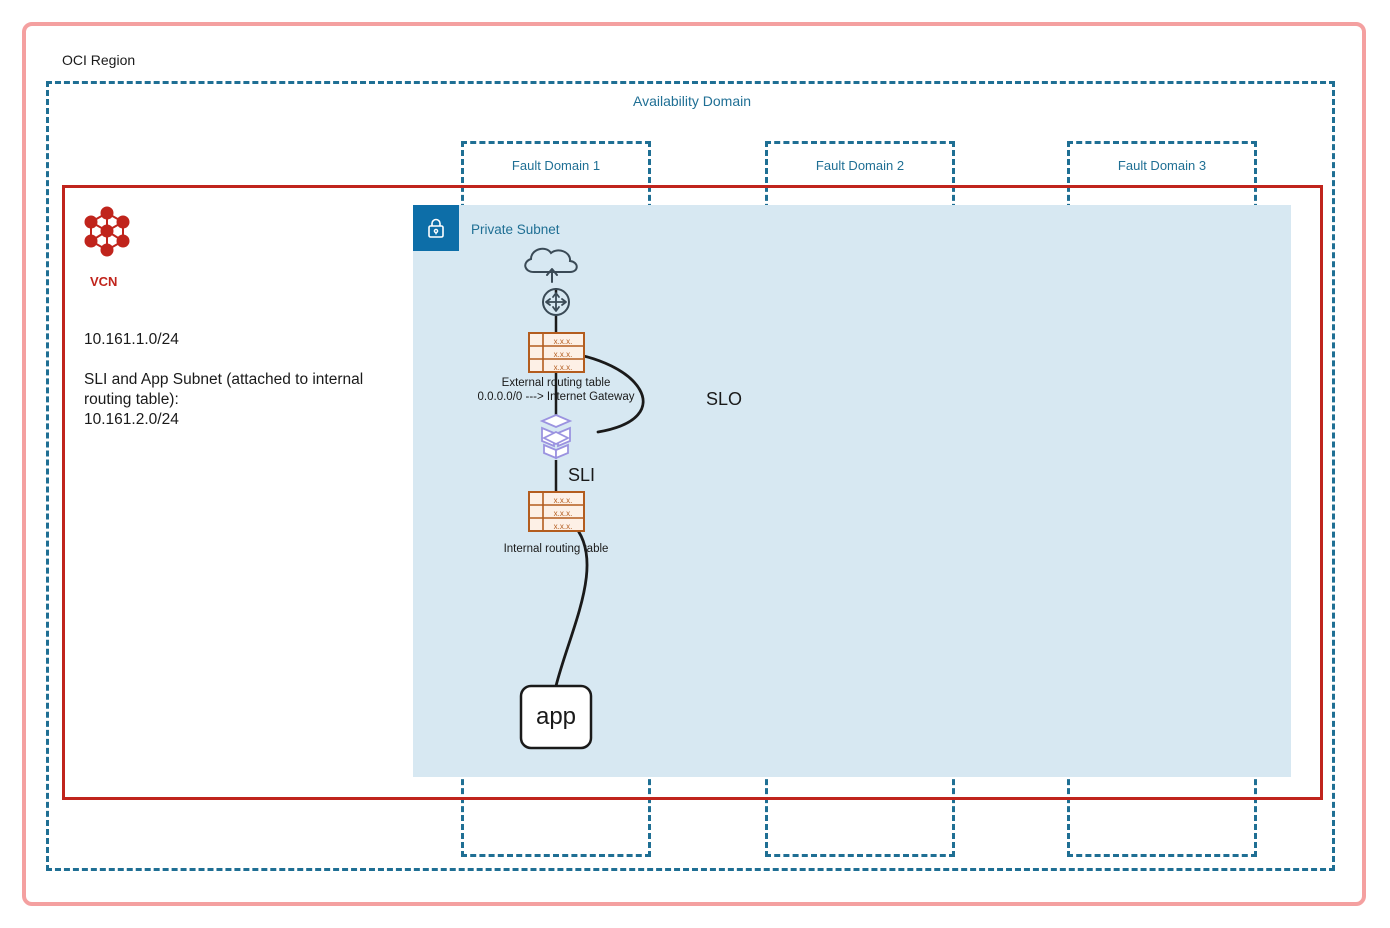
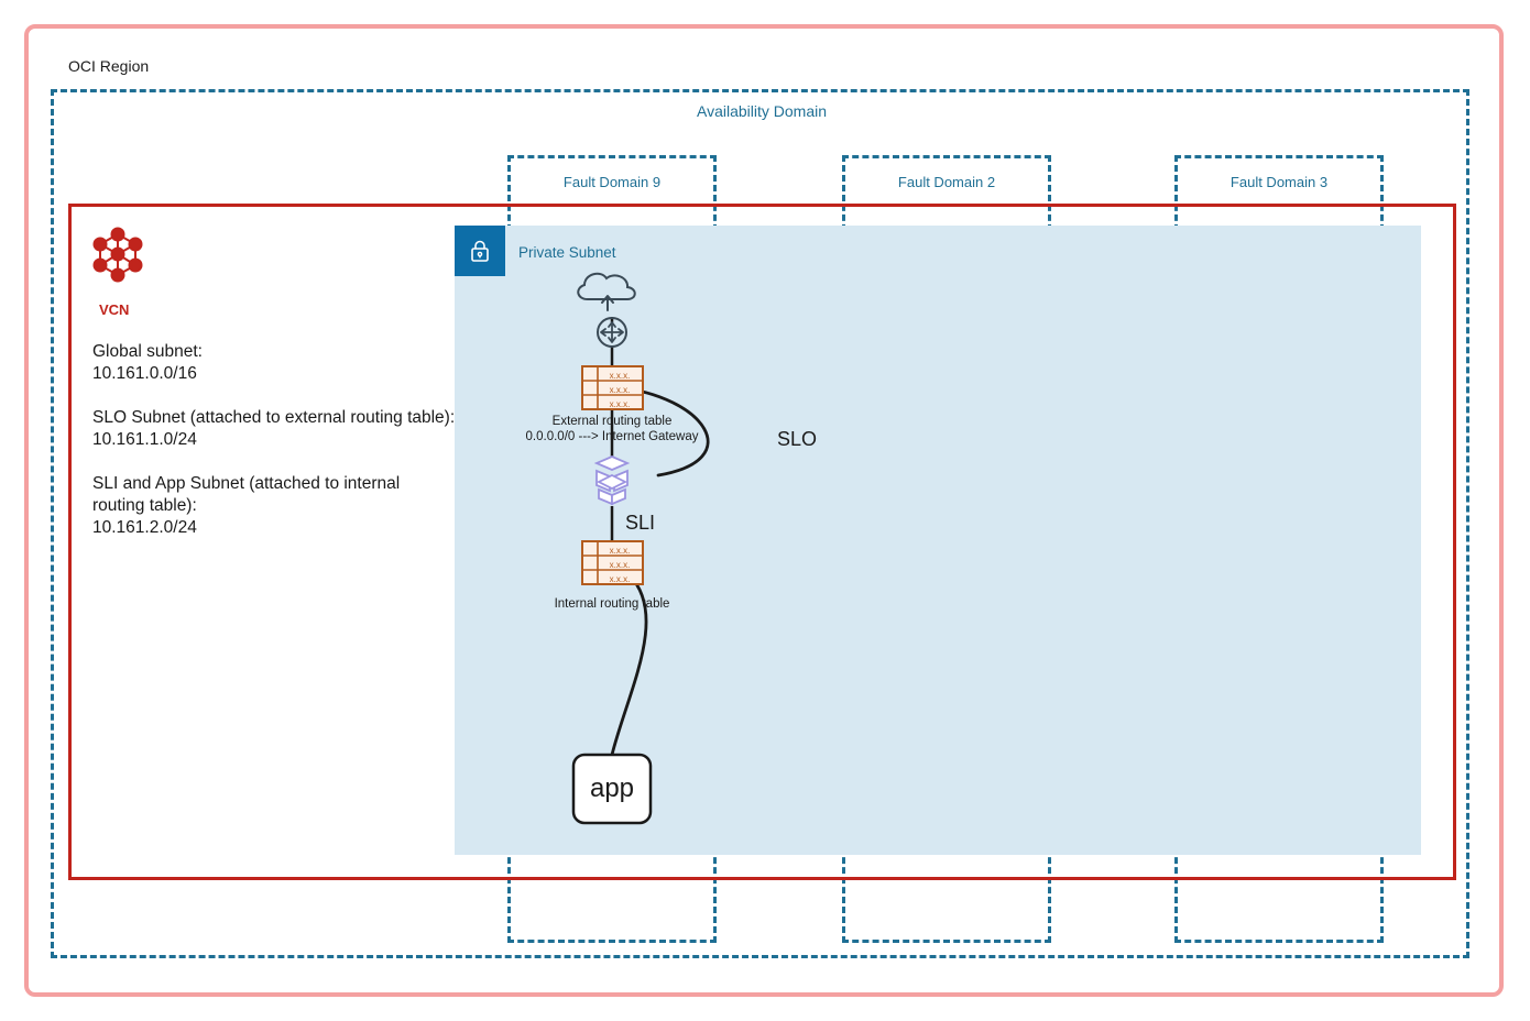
  OCI Region
  Availability Domain
- Fault Domain 1
+ Fault Domain 9
  Fault Domain 2
  Fault Domain 3
  VCN
+ Global subnet:
+ 10.161.0.0/16
+ SLO Subnet (attached to external routing table):
  10.161.1.0/24
  SLI and App Subnet (attached to internal routing table):
  10.161.2.0/24
  Private Subnet
  x.x.x.
  x.x.x.
  x.x.x.
  x.x.x.
  x.x.x.
  x.x.x.
  External routing table
  0.0.0.0/0 ---> Internet Gateway
  Internal routing table
  SLO
  SLI
  app
